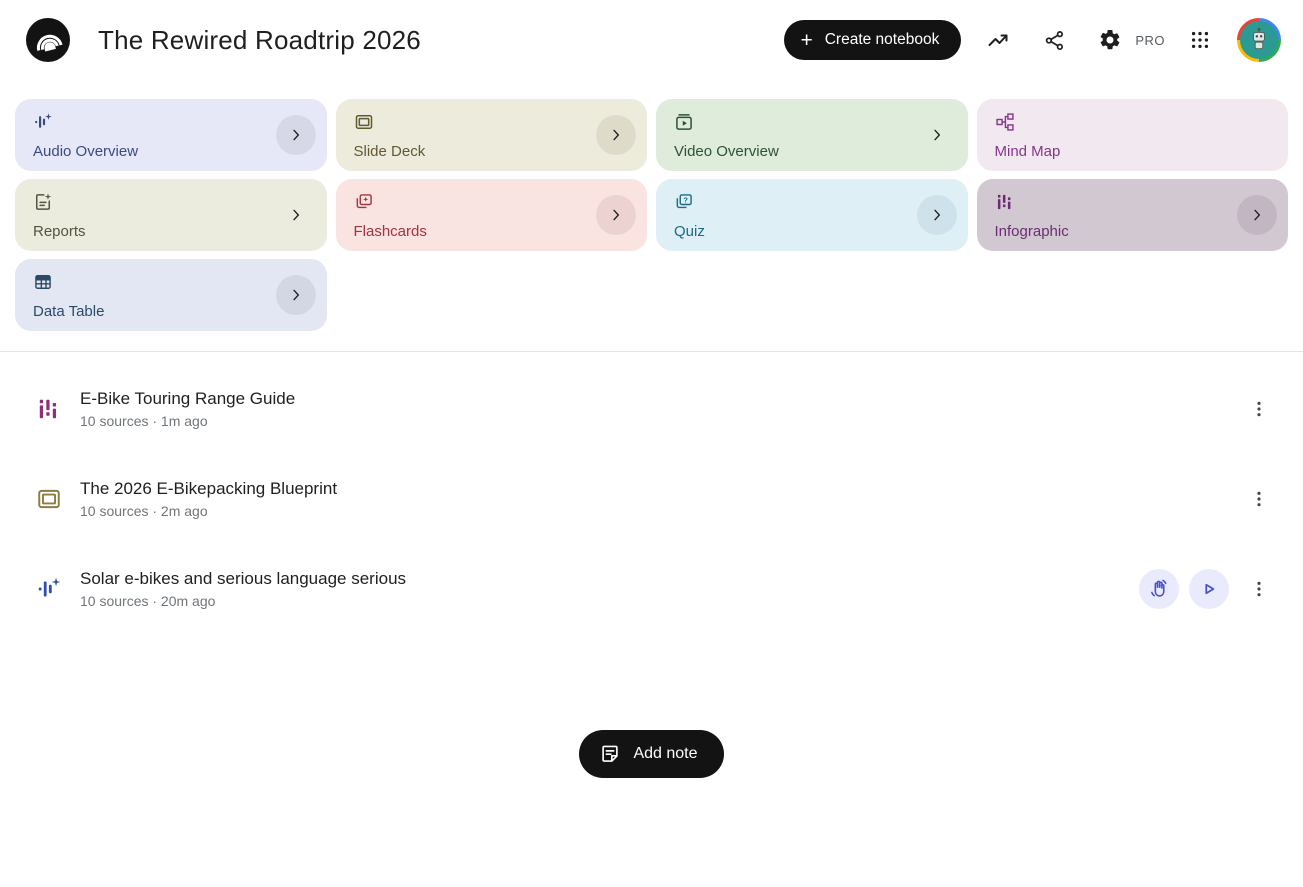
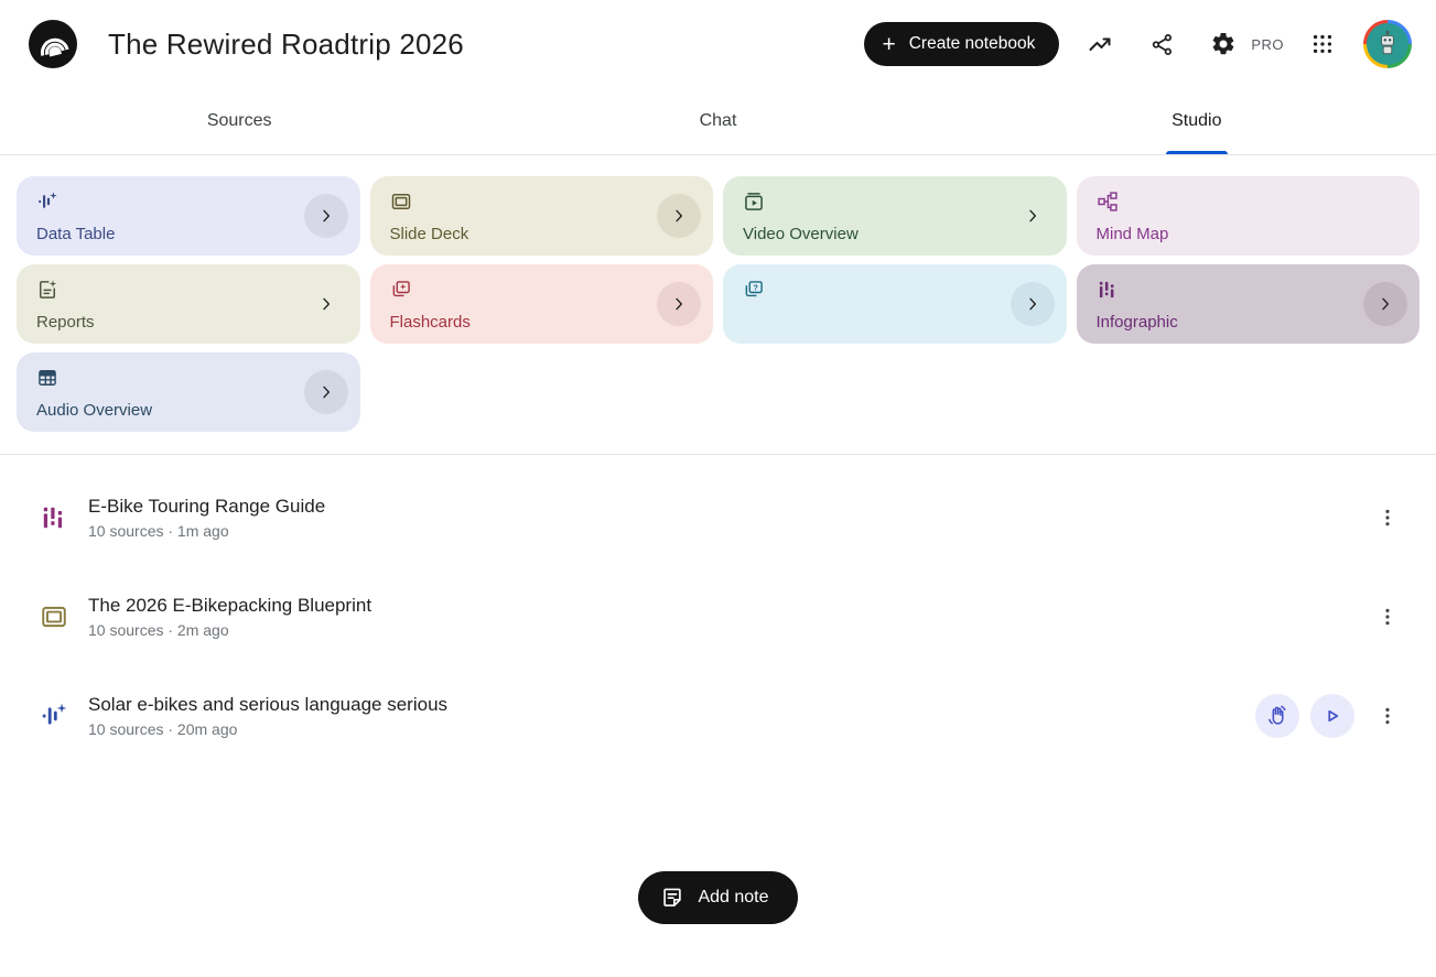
  The Rewired Roadtrip 2026
  +
  Create notebook
  PRO
+ Sources
+ Chat
+ Studio
- Audio Overview
+ Data Table
  Slide Deck
  Video Overview
  Mind Map
  Reports
  Flashcards
- Quiz
  Infographic
- Data Table
+ Audio Overview
  E-Bike Touring Range Guide
  10 sources · 1m ago
  The 2026 E-Bikepacking Blueprint
  10 sources · 2m ago
  Solar e-bikes and serious language serious
  10 sources · 20m ago
  Add note
